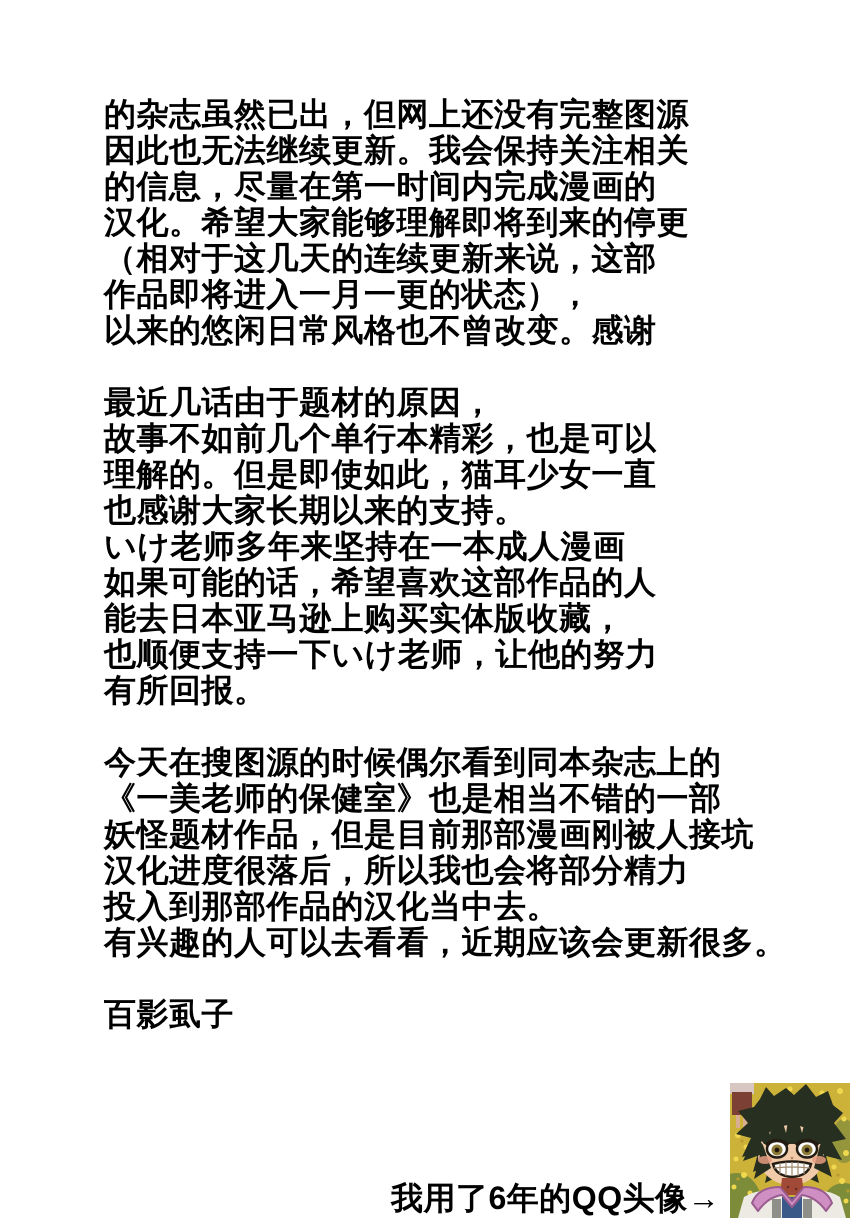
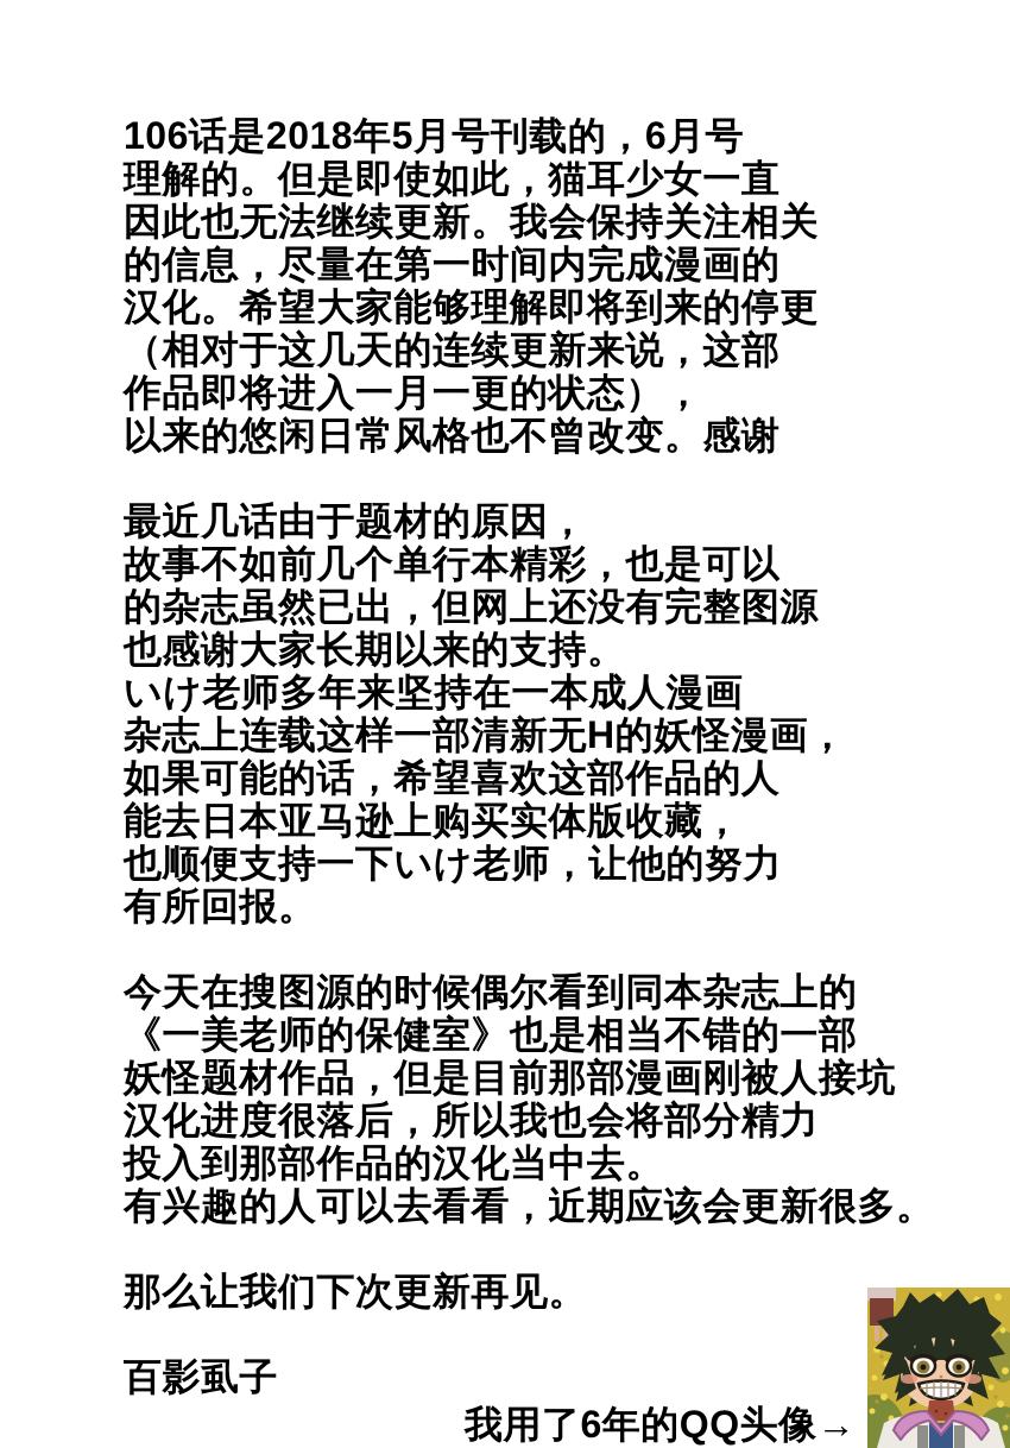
+ 106话是2018年5月号刊载的，6月号
- 的杂志虽然已出，但网上还没有完整图源
+ 理解的。但是即使如此，猫耳少女一直
  因此也无法继续更新。我会保持关注相关
  的信息，尽量在第一时间内完成漫画的
  汉化。希望大家能够理解即将到来的停更
  （相对于这几天的连续更新来说，这部
  作品即将进入一月一更的状态），
  以来的悠闲日常风格也不曾改变。感谢
  最近几话由于题材的原因，
  故事不如前几个单行本精彩，也是可以
- 理解的。但是即使如此，猫耳少女一直
+ 的杂志虽然已出，但网上还没有完整图源
  也感谢大家长期以来的支持。
  いけ老师多年来坚持在一本成人漫画
+ 杂志上连载这样一部清新无H的妖怪漫画，
  如果可能的话，希望喜欢这部作品的人
  能去日本亚马逊上购买实体版收藏，
  也顺便支持一下いけ老师，让他的努力
  有所回报。
  今天在搜图源的时候偶尔看到同本杂志上的
  《一美老师的保健室》也是相当不错的一部
  妖怪题材作品，但是目前那部漫画刚被人接坑
  汉化进度很落后，所以我也会将部分精力
  投入到那部作品的汉化当中去。
  有兴趣的人可以去看看，近期应该会更新很多。
+ 那么让我们下次更新再见。
  百影虱子
  我用了6年的QQ头像→
